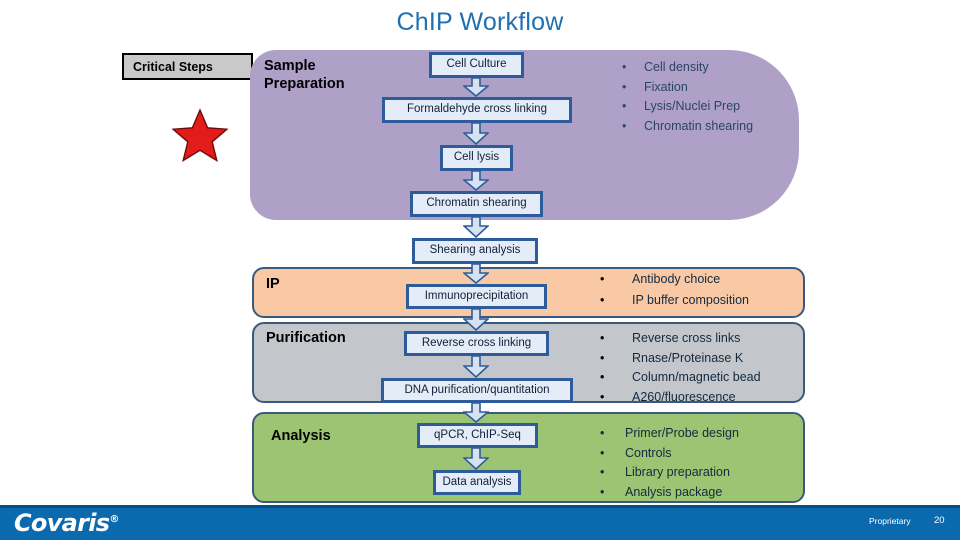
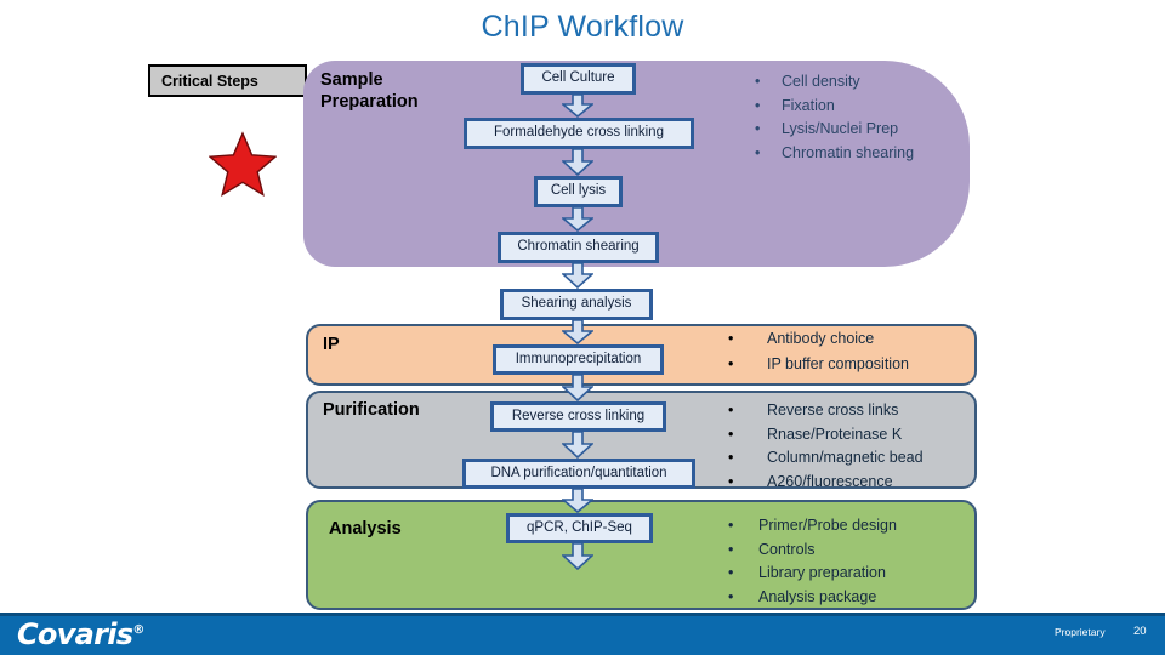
  ChIP Workflow
  Critical Steps
  Sample
  Preparation
  IP
  Purification
  Analysis
  Cell Culture
  Formaldehyde cross linking
  Cell lysis
  Chromatin shearing
  Shearing analysis
  Immunoprecipitation
  Reverse cross linking
  DNA purification/quantitation
  qPCR, ChIP-Seq
- Data analysis
  •
  Cell density
  •
  Fixation
  •
  Lysis/Nuclei Prep
  •
  Chromatin shearing
  •
  Antibody choice
  •
  IP buffer composition
  •
  Reverse cross links
  •
  Rnase/Proteinase K
  •
  Column/magnetic bead
  •
  A260/fluorescence
  •
  Primer/Probe design
  •
  Controls
  •
  Library preparation
  •
  Analysis package
  Covaris®
  Proprietary
  20
